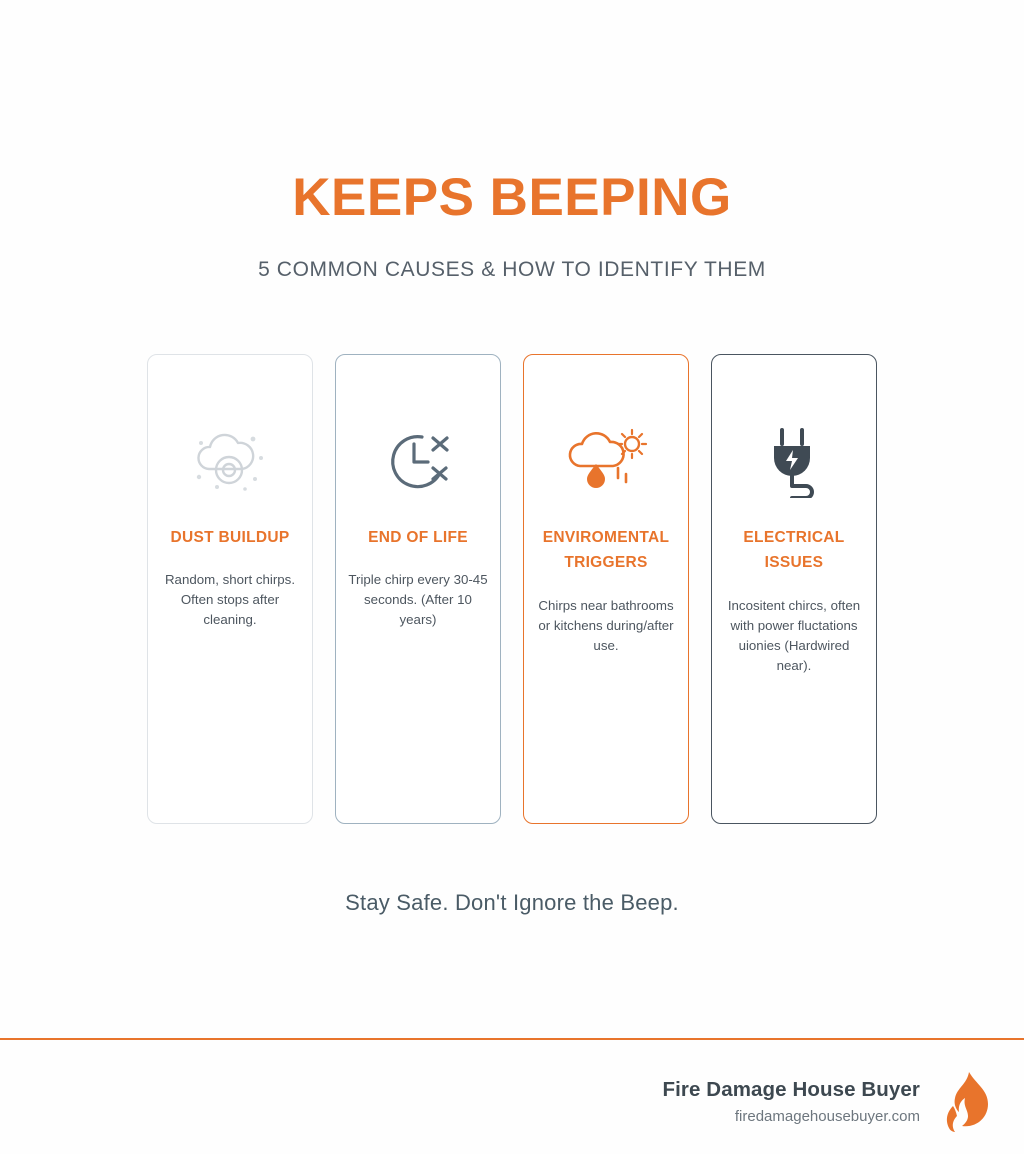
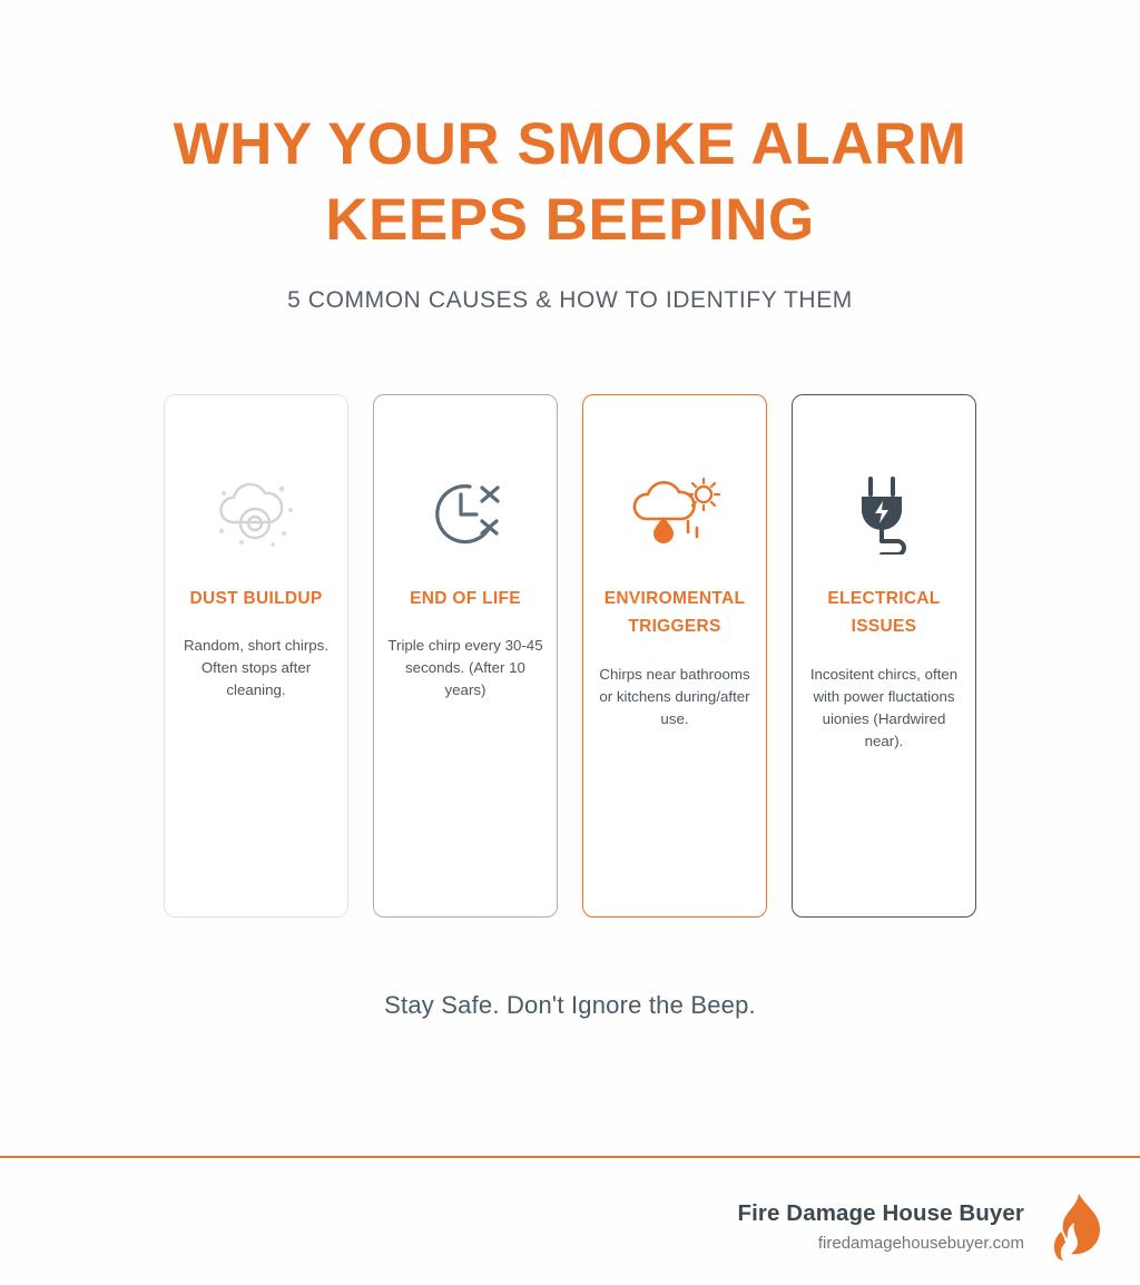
+ WHY YOUR SMOKE ALARM
  KEEPS BEEPING
  5 COMMON CAUSES & HOW TO IDENTIFY THEM
  DUST BUILDUP
  Random, short chirps. Often stops after cleaning.
  END OF LIFE
  Triple chirp every 30-45 seconds. (After 10 years)
  ENVIROMENTAL TRIGGERS
  Chirps near bathrooms or kitchens during/after use.
  ELECTRICAL ISSUES
  Incositent chircs, often with power fluctations uionies (Hardwired near).
  Stay Safe. Don't Ignore the Beep.
  Fire Damage House Buyer
  firedamagehousebuyer.com
